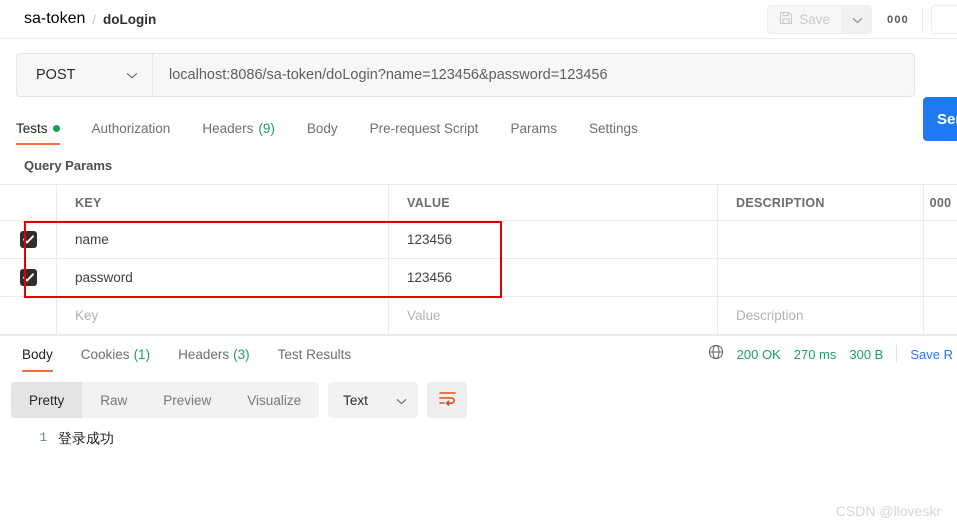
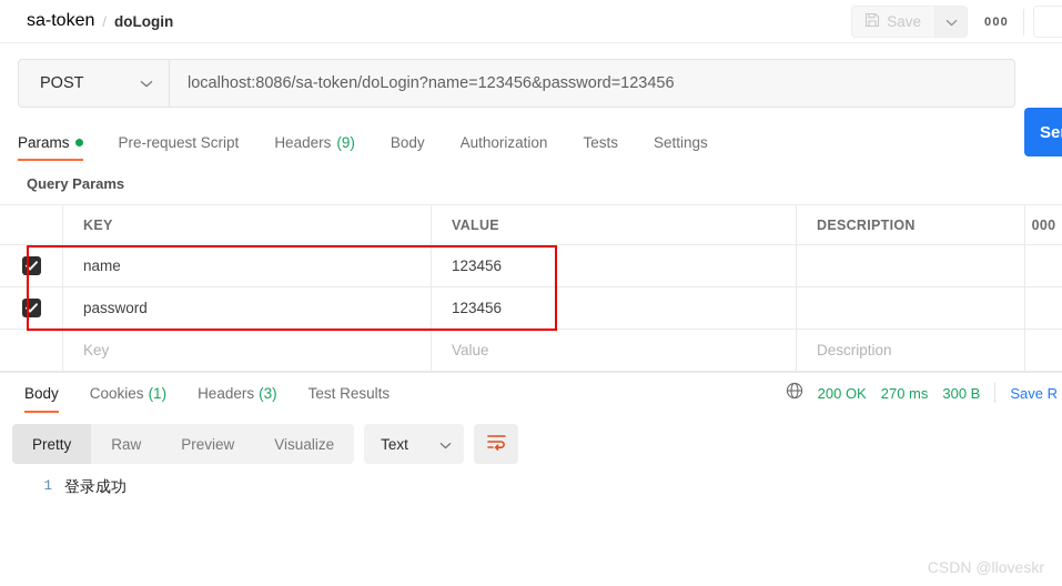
  sa-token
  /
  doLogin
  Save
  000
  POST
  localhost:8086/sa-token/doLogin?name=123456&password=123456
- Tests
+ Params
- Authorization
+ Pre-request Script
  Headers
  (9)
  Body
- Pre-request Script
+ Authorization
- Params
+ Tests
  Settings
  Query Params
  KEY
  VALUE
  DESCRIPTION
  000
  name
  123456
  password
  123456
  Key
  Value
  Description
  Body
  Cookies
  (1)
  Headers
  (3)
  Test Results
  200 OK
  270 ms
  300 B
  Save R
  Pretty
  Raw
  Preview
  Visualize
  Text
  1
  登录成功
  CSDN @lloveskr
